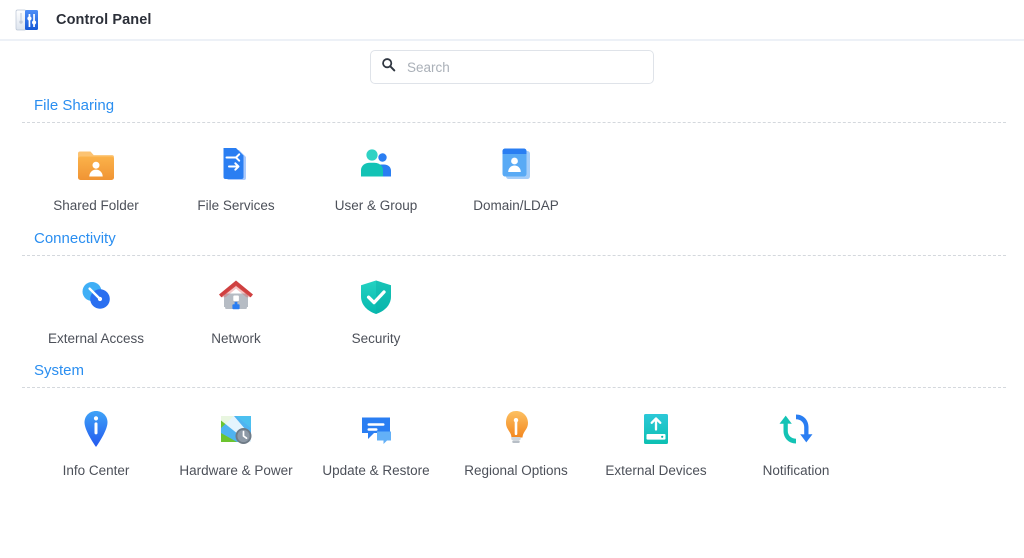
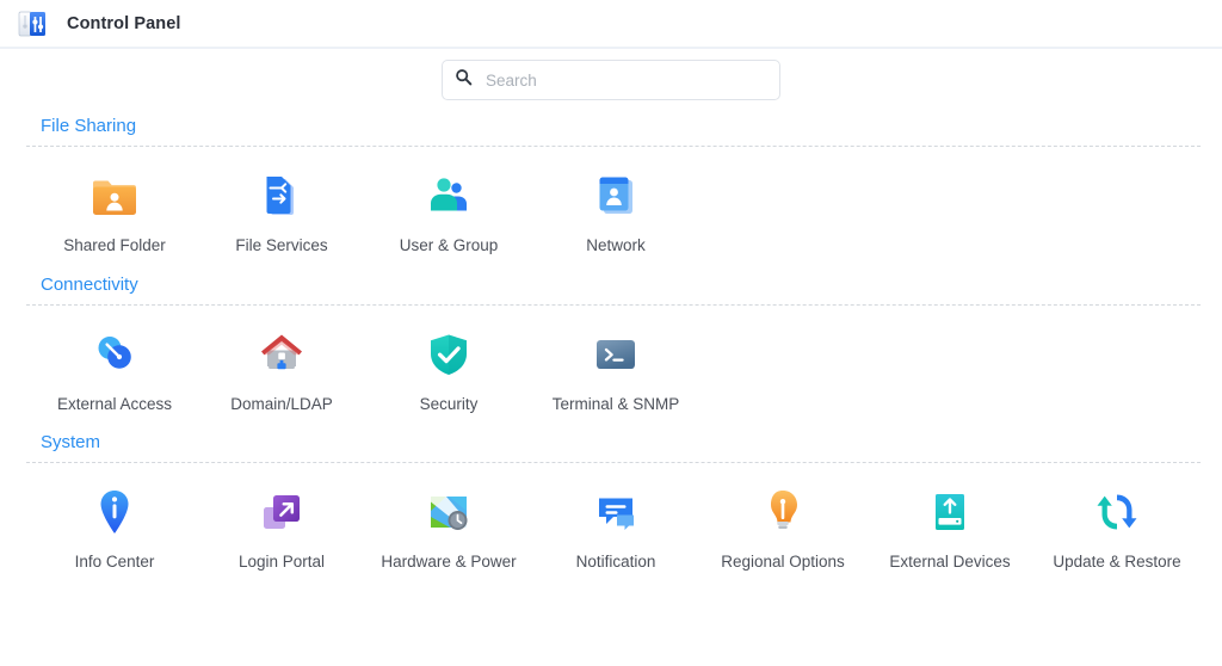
  Control Panel
  Search
  File Sharing
  Shared Folder
  File Services
  User & Group
- Domain/LDAP
+ Network
  Connectivity
  External Access
- Network
+ Domain/LDAP
  Security
+ Terminal & SNMP
  System
  Info Center
+ Login Portal
  Hardware & Power
- Update & Restore
+ Notification
  Regional Options
  External Devices
- Notification
+ Update & Restore
